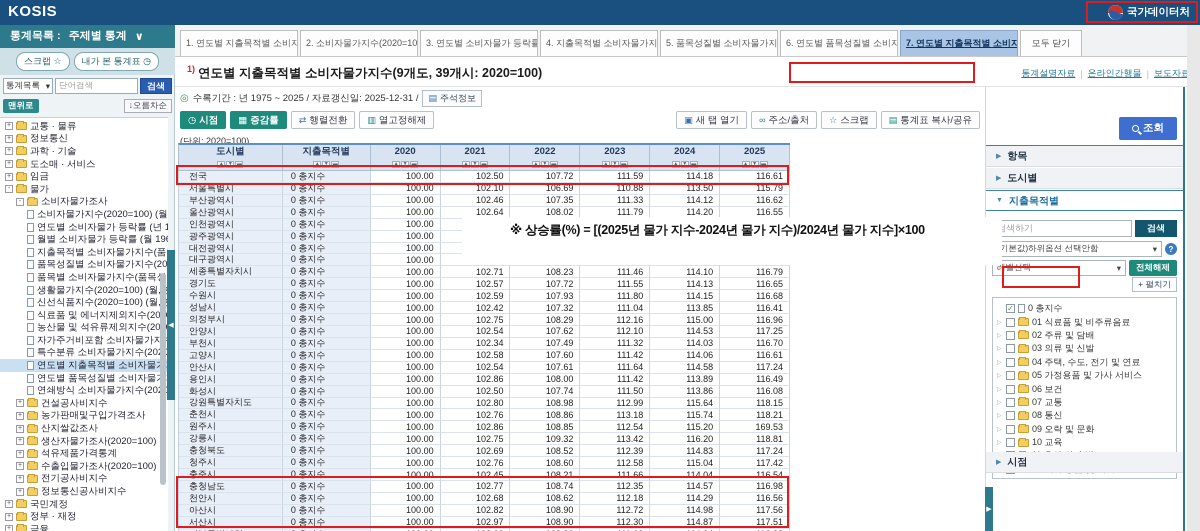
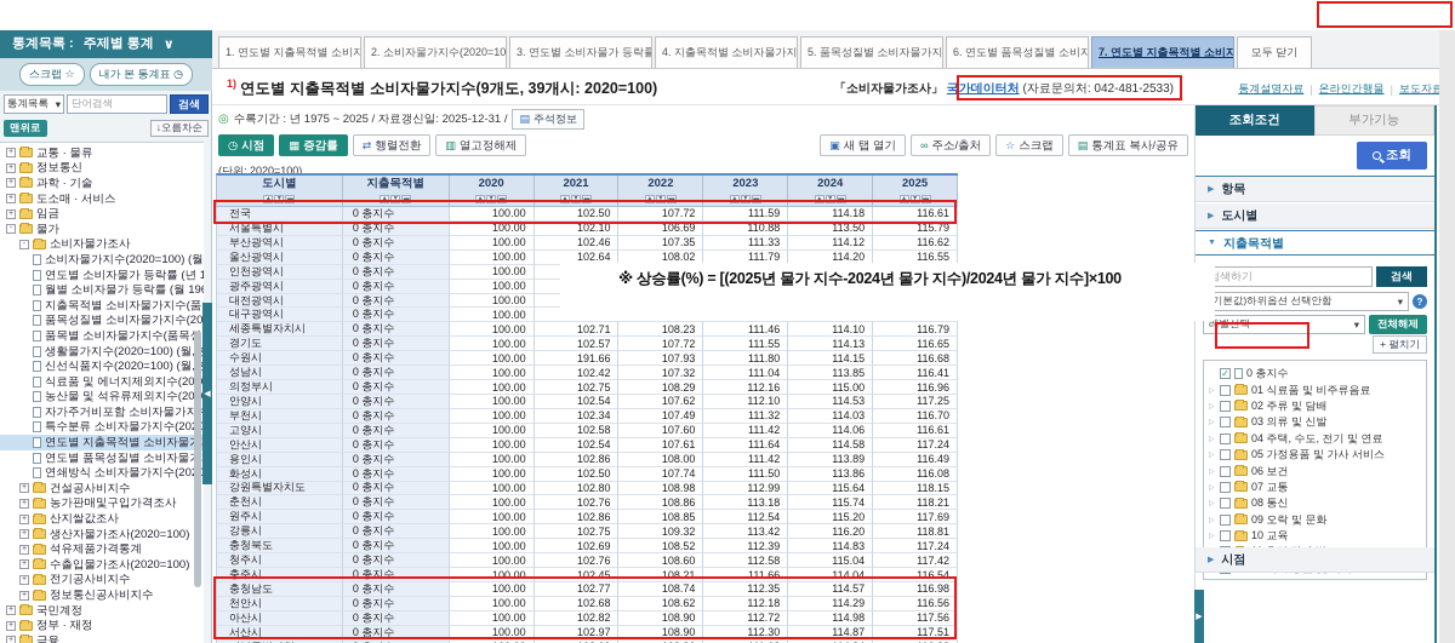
- KOSIS
- 국가데이터처
  통계목록 :
  주제별 통계
  ∨
  스크랩 ☆
  내가 본 통계표 ◷
  통계목록
  ▾
  단어검색
  검색
  맨위로
  ↓오름차순
  교통 · 물류
  정보통신
  과학 · 기술
  도소매 · 서비스
  임금
  물가
  소비자물가조사
  소비자물가지수(2020=100) (월
  연도별 소비자물가 등락률 (년 1
  월별 소비자물가 등락률 (월 19
  지출목적별 소비자물가지수(품
  품목성질별 소비자물가지수(20
  품목별 소비자물가지수(품목
  생활물가지수(2020=100) (월
  신선식품지수(2020=100) (월
  식료품 및 에너지제외지수(20
  농산물 및 석유류제외지수(20
  자가주거비포함 소비자물가지
  특수분류 소비자물가지수(20
  연도별 지출목적별 소비자물
  연도별 품목성질별 소비자물
  연쇄방식 소비자물가지수(20
  건설공사비지수
  농가판매및구입가격조사
  산지쌀값조사
  생산자물가조사(2020=100)
  석유제품가격통계
  수출입물가조사(2020=100)
  전기공사비지수
  정보통신공사비지수
  국민계정
  정부 · 재정
  금융
  1. 연도별 지출목적별 소비자
  2. 소비자물가지수(2020=10
  3. 연도별 소비자물가 등락률
  4. 지출목적별 소비자물가지
  5. 품목성질별 소비자물가지
  6. 연도별 품목성질별 소비자
  7. 연도별 지출목적별 소비자
  모두 닫기
  1) 연도별 지출목적별 소비자물가지수(9개도, 39개시: 2020=100)
+ 「소비자물가조사」 국가데이터처 (자료문의처: 042-481-2533)
  통계설명자료
  |
  온라인간행물
  |
  보도자료
  ◎
  수록기간 : 년 1975 ~ 2025 / 자료갱신일: 2025-12-31 /
  ▤
  주석정보
  ◷
  시점
  ▦
  증감률
  ⇄
  행렬전환
  ▥
  열고정해제
  ▣
  새 탭 열기
  ∞
  주소/출처
  ☆
  스크랩
  ▤
  통계표 복사/공유
  (단위: 2020=100)
  도시별
  지출목적별
  2020
  2021
  2022
  2023
  2024
  2025
  전국
  0 총지수
  100.00
  102.50
  107.72
  111.59
  114.18
  116.61
  서울특별시
  0 총지수
  100.00
  102.10
  106.69
  110.88
  113.50
  115.79
  부산광역시
  0 총지수
  100.00
  102.46
  107.35
  111.33
  114.12
  116.62
  울산광역시
  0 총지수
  100.00
  102.64
  108.02
  111.79
  114.20
  116.55
  인천광역시
  0 총지수
  100.00
  광주광역시
  0 총지수
  100.00
  대전광역시
  0 총지수
  100.00
  대구광역시
  0 총지수
  100.00
  세종특별자치시
  0 총지수
  100.00
  102.71
  108.23
  111.46
  114.10
  116.79
  경기도
  0 총지수
  100.00
  102.57
  107.72
  111.55
  114.13
  116.65
  수원시
  0 총지수
  100.00
- 102.59
+ 191.66
  107.93
  111.80
  114.15
  116.68
  성남시
  0 총지수
  100.00
  102.42
  107.32
  111.04
  113.85
  116.41
  의정부시
  0 총지수
  100.00
  102.75
  108.29
  112.16
  115.00
  116.96
  안양시
  0 총지수
  100.00
  102.54
  107.62
  112.10
  114.53
  117.25
  부천시
  0 총지수
  100.00
  102.34
  107.49
  111.32
  114.03
  116.70
  고양시
  0 총지수
  100.00
  102.58
  107.60
  111.42
  114.06
  116.61
  안산시
  0 총지수
  100.00
  102.54
  107.61
  111.64
  114.58
  117.24
  용인시
  0 총지수
  100.00
  102.86
  108.00
  111.42
  113.89
  116.49
  화성시
  0 총지수
  100.00
  102.50
  107.74
  111.50
  113.86
  116.08
  강원특별자치도
  0 총지수
  100.00
  102.80
  108.98
  112.99
  115.64
  118.15
  춘천시
  0 총지수
  100.00
  102.76
  108.86
  113.18
  115.74
  118.21
  원주시
  0 총지수
  100.00
  102.86
  108.85
  112.54
  115.20
- 169.53
+ 117.69
  강릉시
  0 총지수
  100.00
  102.75
  109.32
  113.42
  116.20
  118.81
  충청북도
  0 총지수
  100.00
  102.69
  108.52
  112.39
  114.83
  117.24
  청주시
  0 총지수
  100.00
  102.76
  108.60
  112.58
  115.04
  117.42
  충주시
  0 총지수
  100.00
  102.45
  108.21
  111.66
  114.04
  116.54
  충청남도
  0 총지수
  100.00
  102.77
  108.74
  112.35
  114.57
  116.98
  천안시
  0 총지수
  100.00
  102.68
  108.62
  112.18
  114.29
  116.56
  아산시
  0 총지수
  100.00
  102.82
  108.90
  112.72
  114.98
  117.56
  서산시
  0 총지수
  100.00
  102.97
  108.90
  112.30
  114.87
  117.51
  ※ 상승률(%) = [(2025년 물가 지수-2024년 물가 지수)/2024년 물가 지수]×100
+ 조회조건
+ 부가기능
  조회
  항목
  도시별
  지출목적별
  색하기
  검색
  기본값)하위옵션 선택안함
  ▾
  ?
  레벨선택
  ▾
  전체해제
  + 펼치기
  ✓
  0 총지수
  01 식료품 및 비주류음료
  02 주류 및 담배
  03 의류 및 신발
  04 주택, 수도, 전기 및 연료
  05 가정용품 및 가사 서비스
  06 보건
  07 교통
  08 통신
  09 오락 및 문화
  10 교육
  시점
